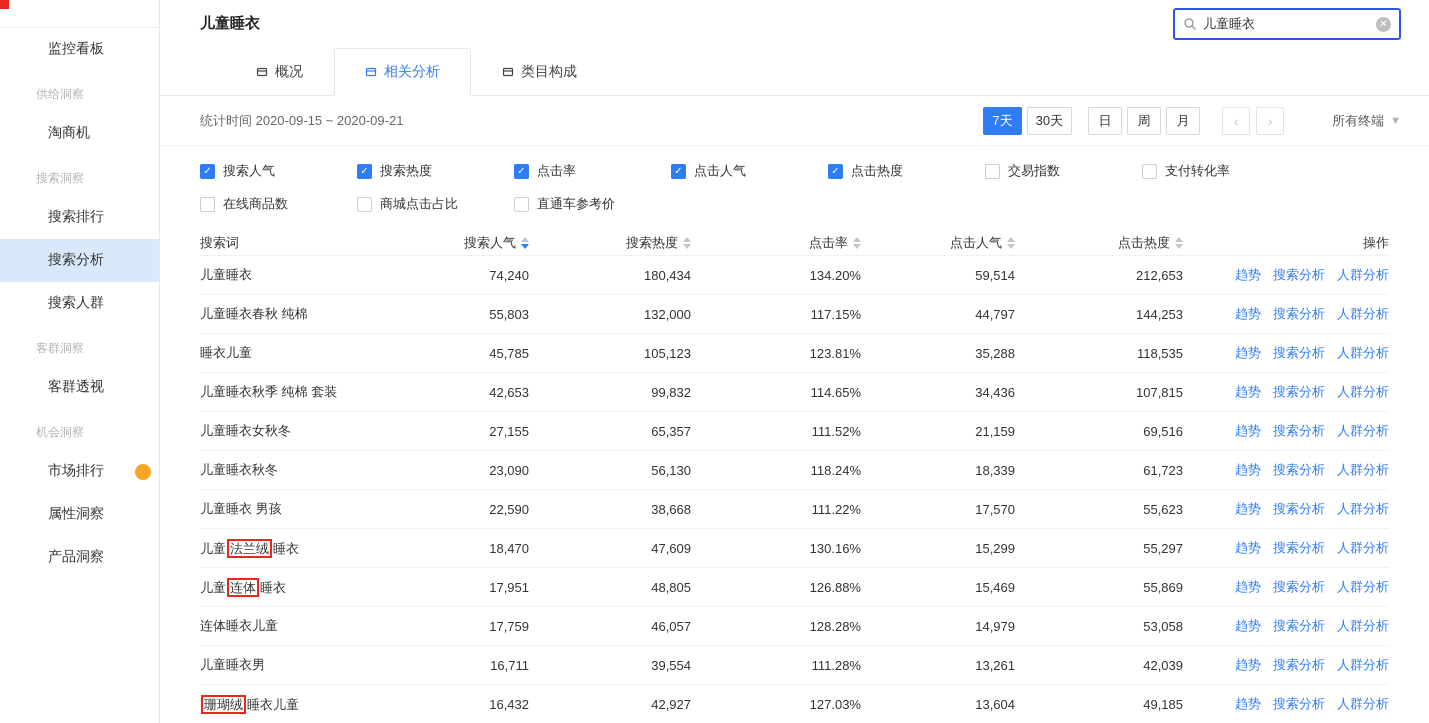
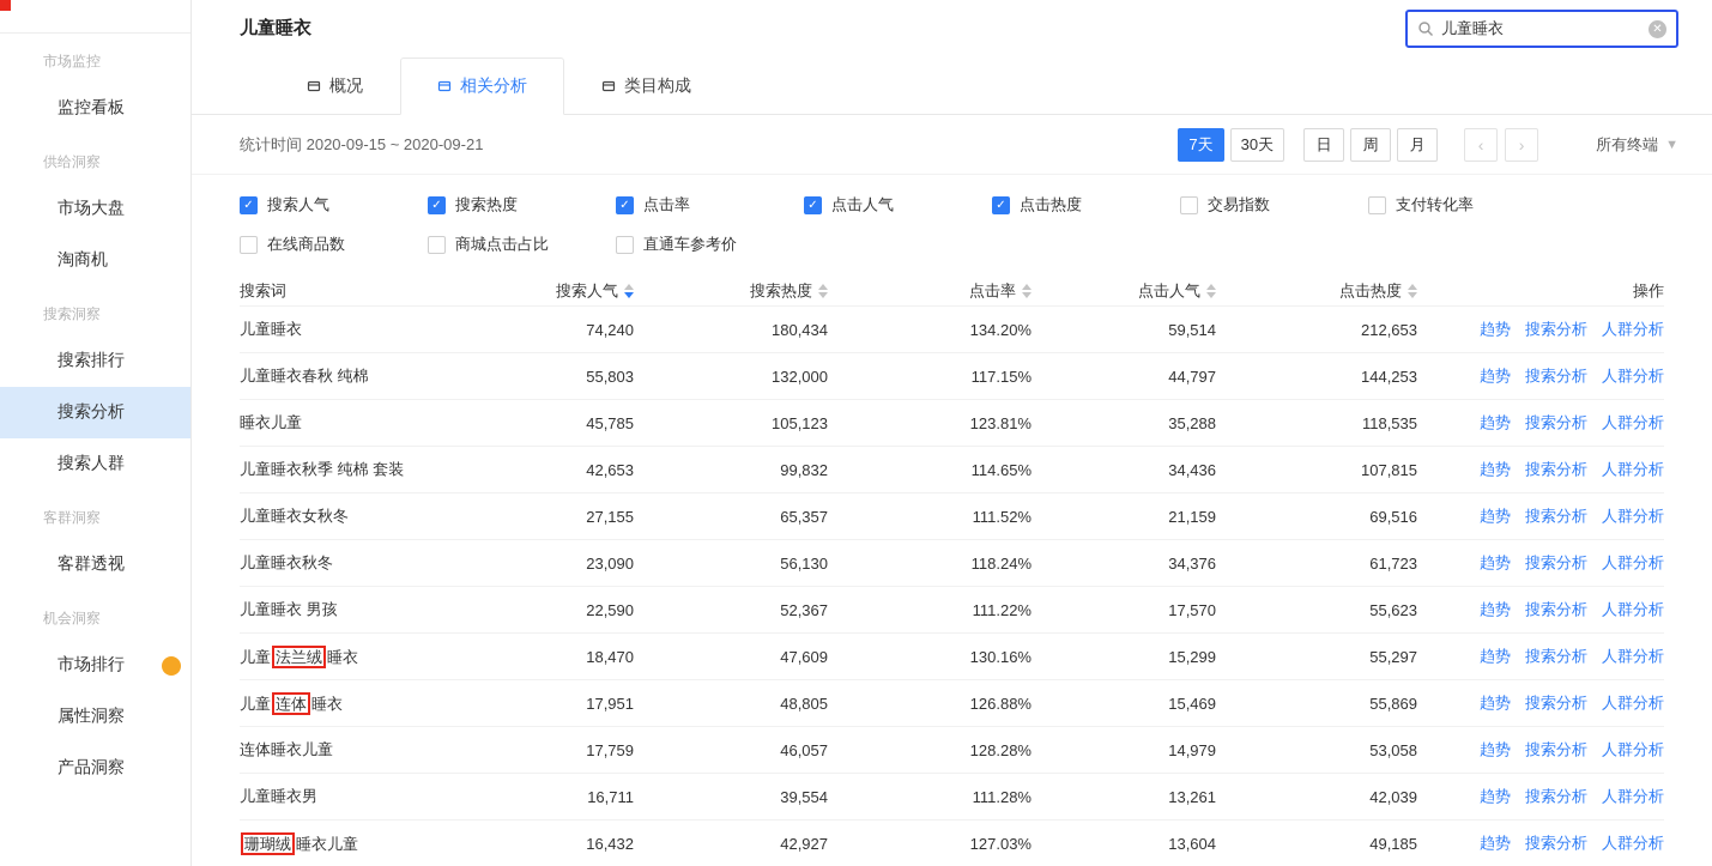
+ 市场监控
  监控看板
  供给洞察
+ 市场大盘
  淘商机
  搜索洞察
  搜索排行
  搜索分析
  搜索人群
  客群洞察
  客群透视
  机会洞察
  市场排行
  属性洞察
  产品洞察
  儿童睡衣
  儿童睡衣
  ✕
  概况
  相关分析
  类目构成
  统计时间 2020-09-15 ~ 2020-09-21
  7天
  30天
  日
  周
  月
  ‹
  ›
  所有终端
  ▼
  ✓
  搜索人气
  ✓
  搜索热度
  ✓
  点击率
  ✓
  点击人气
  ✓
  点击热度
  交易指数
  支付转化率
  在线商品数
  商城点击占比
  直通车参考价
  搜索词
  搜索人气
  搜索热度
  点击率
  点击人气
  点击热度
  操作
  儿童睡衣
  74,240
  180,434
  134.20%
  59,514
  212,653
  趋势
  搜索分析
  人群分析
  儿童睡衣春秋 纯棉
  55,803
  132,000
  117.15%
  44,797
  144,253
  趋势
  搜索分析
  人群分析
  睡衣儿童
  45,785
  105,123
  123.81%
  35,288
  118,535
  趋势
  搜索分析
  人群分析
  儿童睡衣秋季 纯棉 套装
  42,653
  99,832
  114.65%
  34,436
  107,815
  趋势
  搜索分析
  人群分析
  儿童睡衣女秋冬
  27,155
  65,357
  111.52%
  21,159
  69,516
  趋势
  搜索分析
  人群分析
  儿童睡衣秋冬
  23,090
  56,130
  118.24%
- 18,339
+ 34,376
  61,723
  趋势
  搜索分析
  人群分析
  儿童睡衣 男孩
  22,590
- 38,668
+ 52,367
  111.22%
  17,570
  55,623
  趋势
  搜索分析
  人群分析
  儿童 法兰绒 睡衣
  18,470
  47,609
  130.16%
  15,299
  55,297
  趋势
  搜索分析
  人群分析
  儿童 连体 睡衣
  17,951
  48,805
  126.88%
  15,469
  55,869
  趋势
  搜索分析
  人群分析
  连体睡衣儿童
  17,759
  46,057
  128.28%
  14,979
  53,058
  趋势
  搜索分析
  人群分析
  儿童睡衣男
  16,711
  39,554
  111.28%
  13,261
  42,039
  趋势
  搜索分析
  人群分析
  珊瑚绒 睡衣儿童
  16,432
  42,927
  127.03%
  13,604
  49,185
  趋势
  搜索分析
  人群分析
